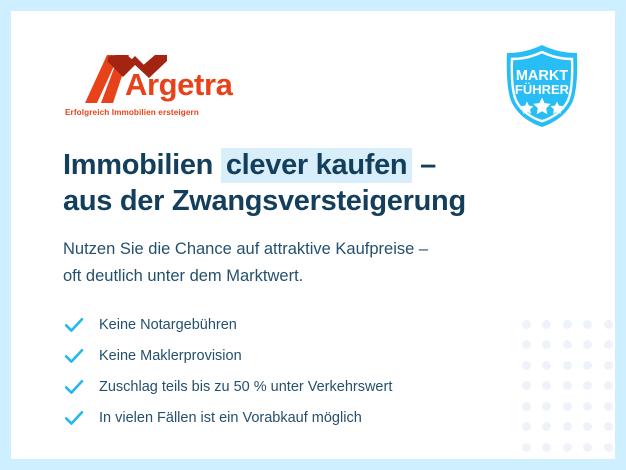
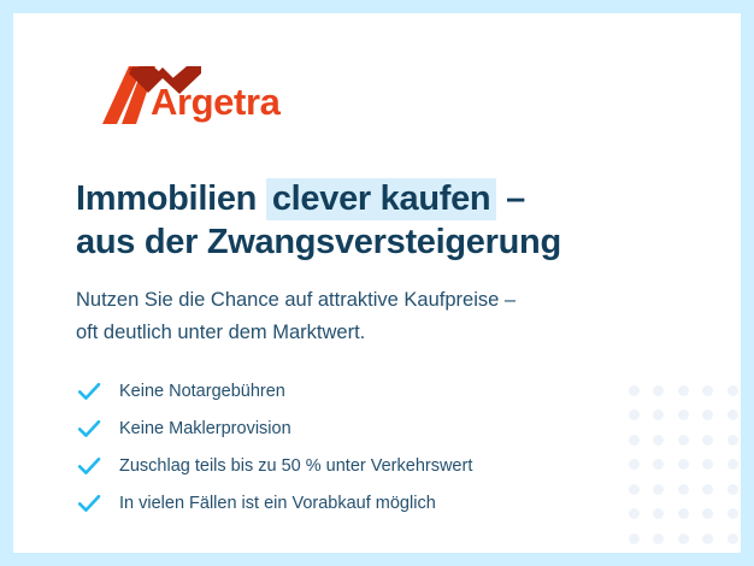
  Argetra
- Erfolgreich Immobilien ersteigern
- MARKT
- FÜHRER
  Immobilien clever kaufen –
  aus der Zwangsversteigerung
  Nutzen Sie die Chance auf attraktive Kaufpreise –
  oft deutlich unter dem Marktwert.
  Keine Notargebühren
  Keine Maklerprovision
  Zuschlag teils bis zu 50 % unter Verkehrswert
  In vielen Fällen ist ein Vorabkauf möglich
